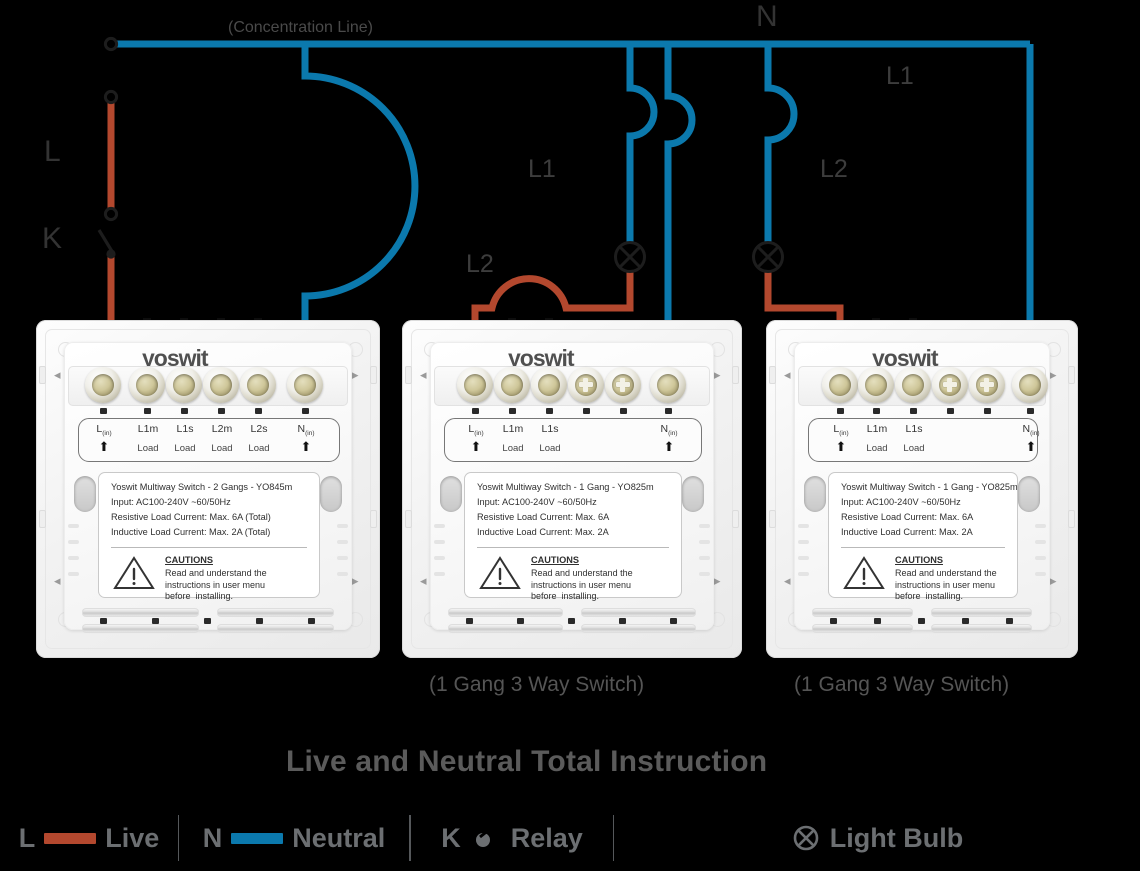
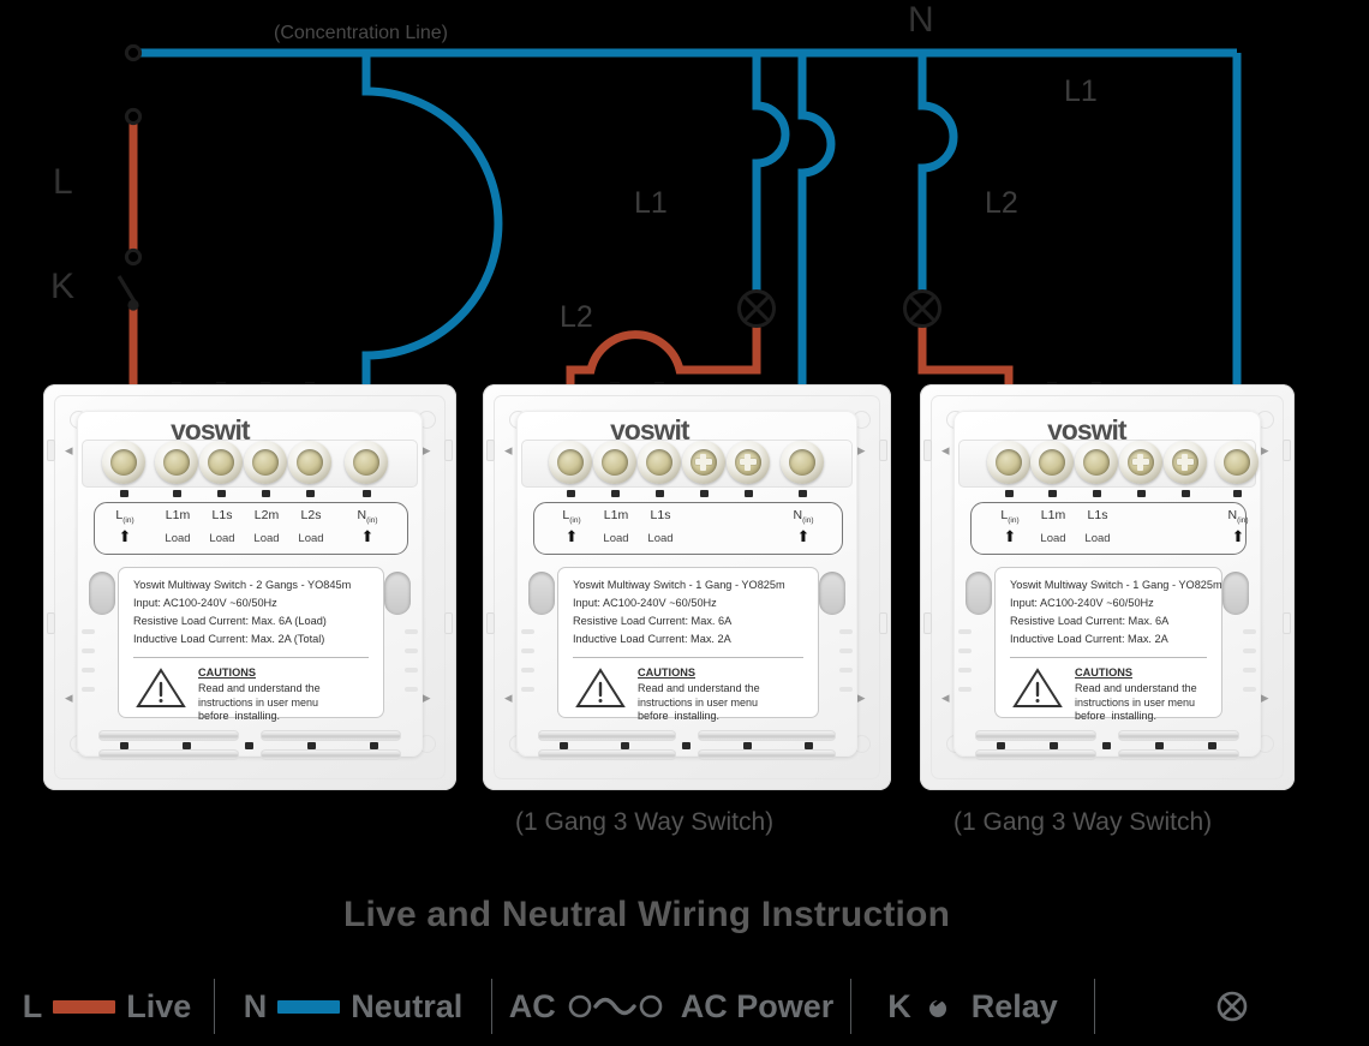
  (Concentration Line)
  L
  K
  N
  L1
  L1
  L2
  L2
  ◂
  ▸
  ◂
  ▸
  yoswit
  ⬆
  L1m
  Load
  L1s
  Load
  L2m
  Load
  L2s
  Load
  ⬆
  Yoswit Multiway Switch - 2 Gangs - YO845m
  Input: AC100-240V ~60/50Hz
- Resistive Load Current: Max. 6A (Total)
+ Resistive Load Current: Max. 6A (Load)
  Inductive Load Current: Max. 2A (Total)
  CAUTIONS
  Read and understand the
  instructions in user menu
  before installing.
  ◂
  ▸
  ◂
  ▸
  yoswit
  ⬆
  L1m
  Load
  L1s
  Load
  ⬆
  Yoswit Multiway Switch - 1 Gang - YO825m
  Input: AC100-240V ~60/50Hz
  Resistive Load Current: Max. 6A
  Inductive Load Current: Max. 2A
  CAUTIONS
  Read and understand the
  instructions in user menu
  before installing.
  ◂
  ▸
  ◂
  ▸
  yoswit
  ⬆
  L1m
  Load
  L1s
  Load
  ⬆
  Yoswit Multiway Switch - 1 Gang - YO825m
  Input: AC100-240V ~60/50Hz
  Resistive Load Current: Max. 6A
  Inductive Load Current: Max. 2A
  CAUTIONS
  Read and understand the
  instructions in user menu
  before installing.
  (1 Gang 3 Way Switch)
  (1 Gang 3 Way Switch)
- Live and Neutral Total Instruction
+ Live and Neutral Wiring Instruction
  L
  Live
  N
  Neutral
+ AC
+ AC Power
  K
  Relay
- Light Bulb
